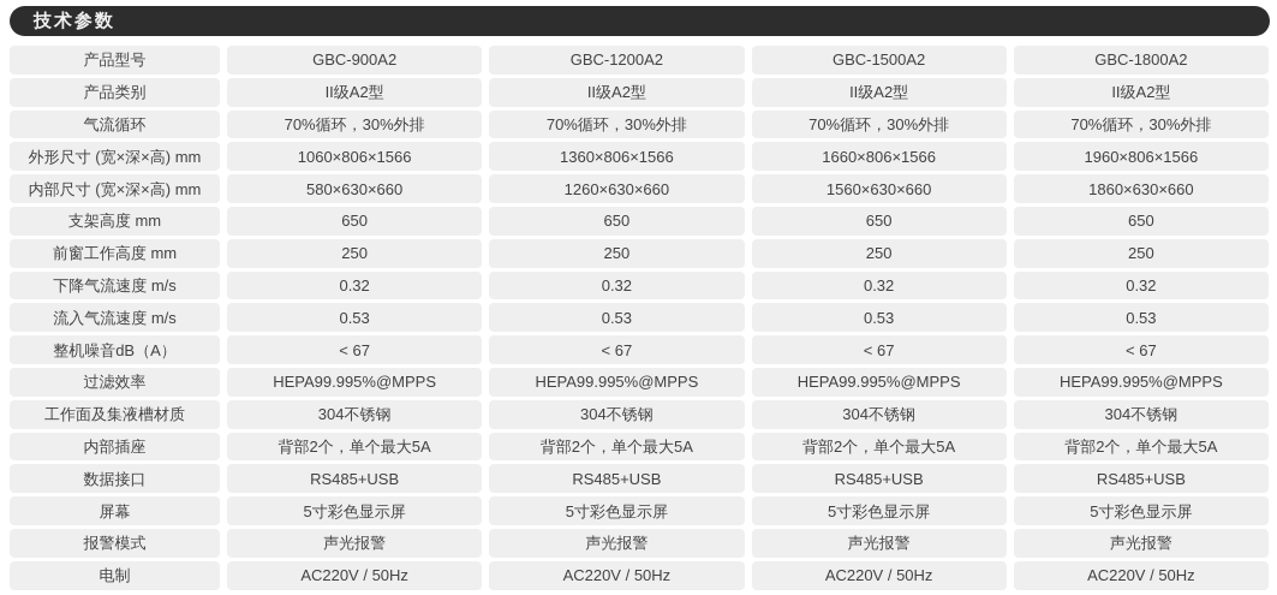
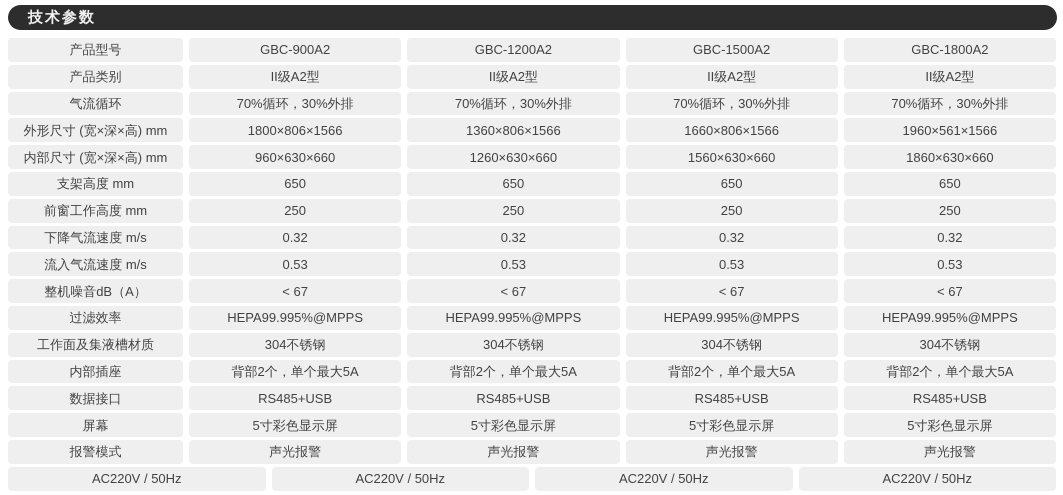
  技术参数
  产品型号
  GBC-900A2
  GBC-1200A2
  GBC-1500A2
  GBC-1800A2
  产品类别
  II级A2型
  II级A2型
  II级A2型
  II级A2型
  气流循环
  70%循环，30%外排
  70%循环，30%外排
  70%循环，30%外排
  70%循环，30%外排
  外形尺寸 (宽×深×高) mm
- 1060×806×1566
+ 1800×806×1566
  1360×806×1566
  1660×806×1566
- 1960×806×1566
+ 1960×561×1566
  内部尺寸 (宽×深×高) mm
- 580×630×660
+ 960×630×660
  1260×630×660
  1560×630×660
  1860×630×660
  支架高度 mm
  650
  650
  650
  650
  前窗工作高度 mm
  250
  250
  250
  250
  下降气流速度 m/s
  0.32
  0.32
  0.32
  0.32
  流入气流速度 m/s
  0.53
  0.53
  0.53
  0.53
  整机噪音dB（A）
  < 67
  < 67
  < 67
  < 67
  过滤效率
  HEPA99.995%@MPPS
  HEPA99.995%@MPPS
  HEPA99.995%@MPPS
  HEPA99.995%@MPPS
  工作面及集液槽材质
  304不锈钢
  304不锈钢
  304不锈钢
  304不锈钢
  内部插座
  背部2个，单个最大5A
  背部2个，单个最大5A
  背部2个，单个最大5A
  背部2个，单个最大5A
  数据接口
  RS485+USB
  RS485+USB
  RS485+USB
  RS485+USB
  屏幕
  5寸彩色显示屏
  5寸彩色显示屏
  5寸彩色显示屏
  5寸彩色显示屏
  报警模式
  声光报警
  声光报警
  声光报警
  声光报警
- 电制
  AC220V / 50Hz
  AC220V / 50Hz
  AC220V / 50Hz
  AC220V / 50Hz
